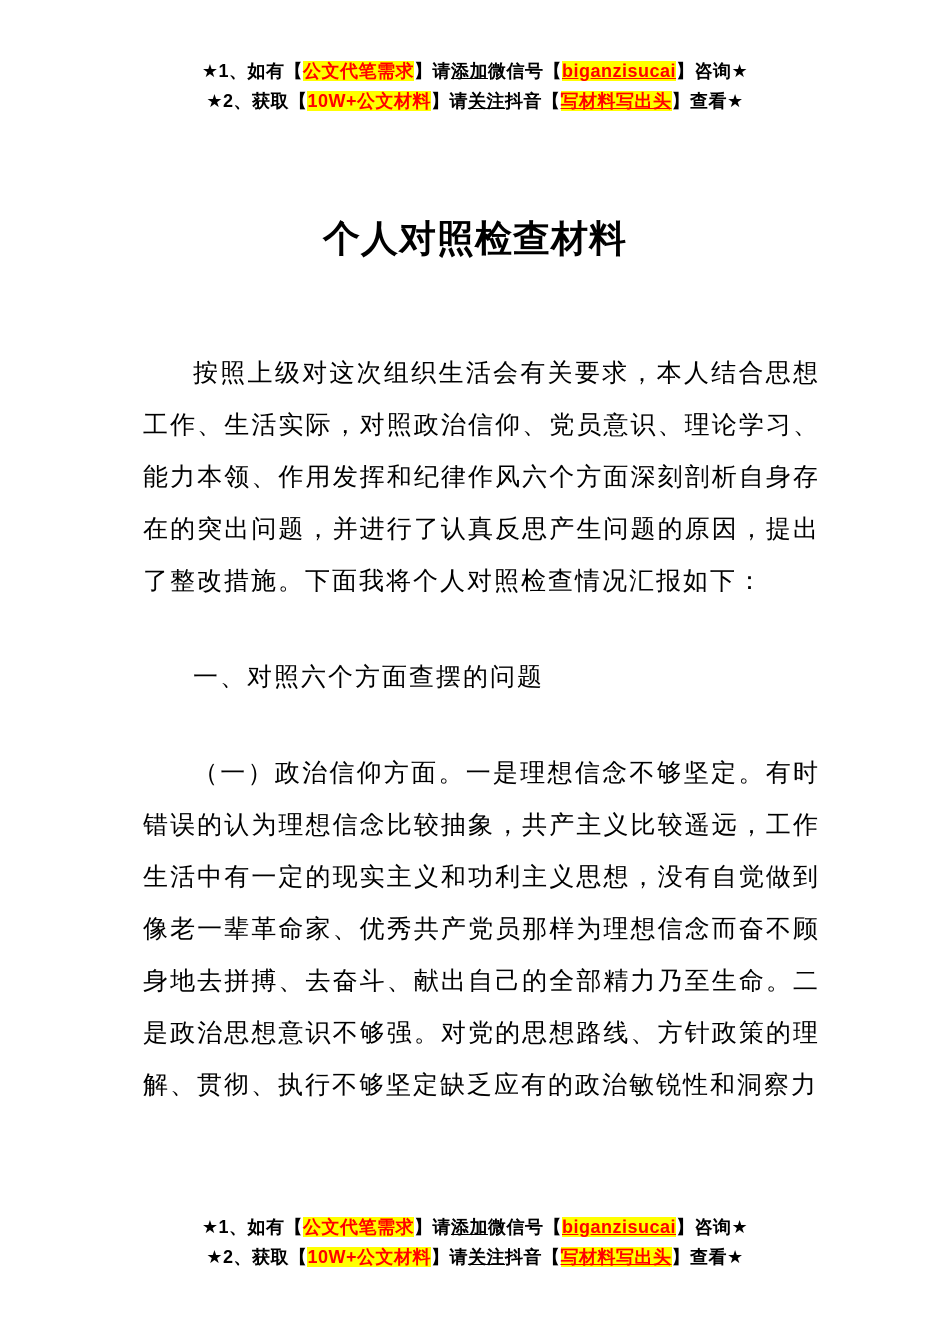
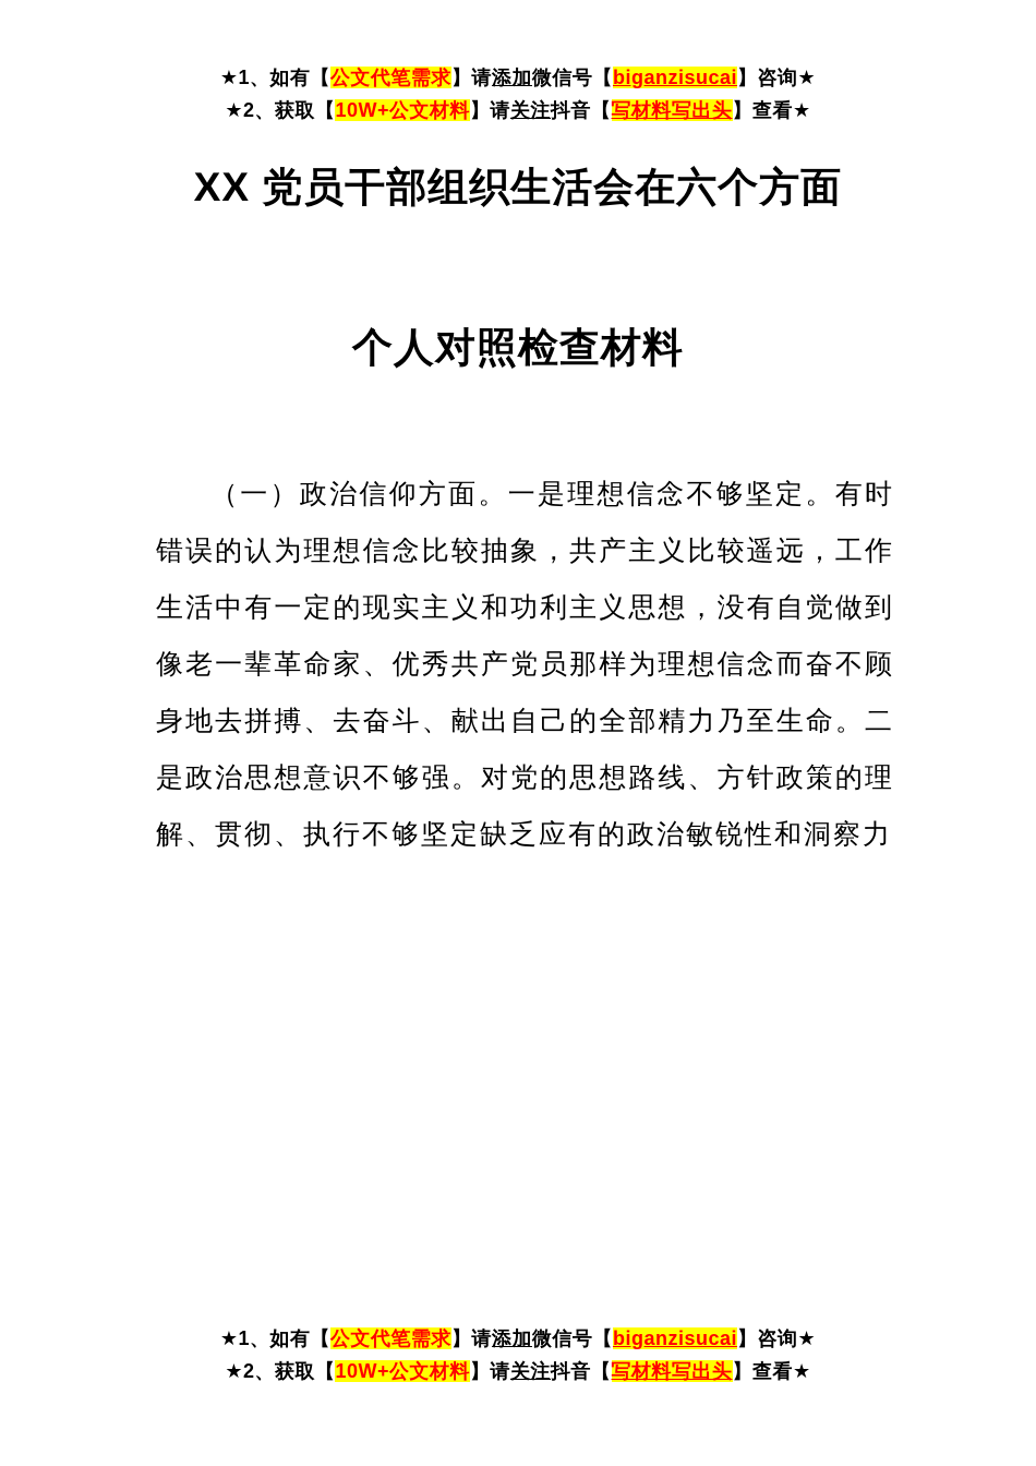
  ★1、如有【公文代笔需求】请添加微信号【biganzisucai】咨询★
  ★2、获取【10W+公文材料】请关注抖音【写材料写出头】查看★
+ XX 党员干部组织生活会在六个方面
  个人对照检查材料
- 按照上级对这次组织生活会有关要求，本人结合思想工作、生活实际，对照政治信仰、党员意识、理论学习、能力本领、作用发挥和纪律作风六个方面深刻剖析自身存在的突出问题，并进行了认真反思产生问题的原因，提出了整改措施。下面我将个人对照检查情况汇报如下：
- 一、对照六个方面查摆的问题
  （一）政治信仰方面。一是理想信念不够坚定。有时错误的认为理想信念比较抽象，共产主义比较遥远，工作生活中有一定的现实主义和功利主义思想，没有自觉做到像老一辈革命家、优秀共产党员那样为理想信念而奋不顾身地去拼搏、去奋斗、献出自己的全部精力乃至生命。二是政治思想意识不够强。对党的思想路线、方针政策的理解、贯彻、执行不够坚定缺乏应有的政治敏锐性和洞察力
  ★1、如有【公文代笔需求】请添加微信号【biganzisucai】咨询★
  ★2、获取【10W+公文材料】请关注抖音【写材料写出头】查看★
